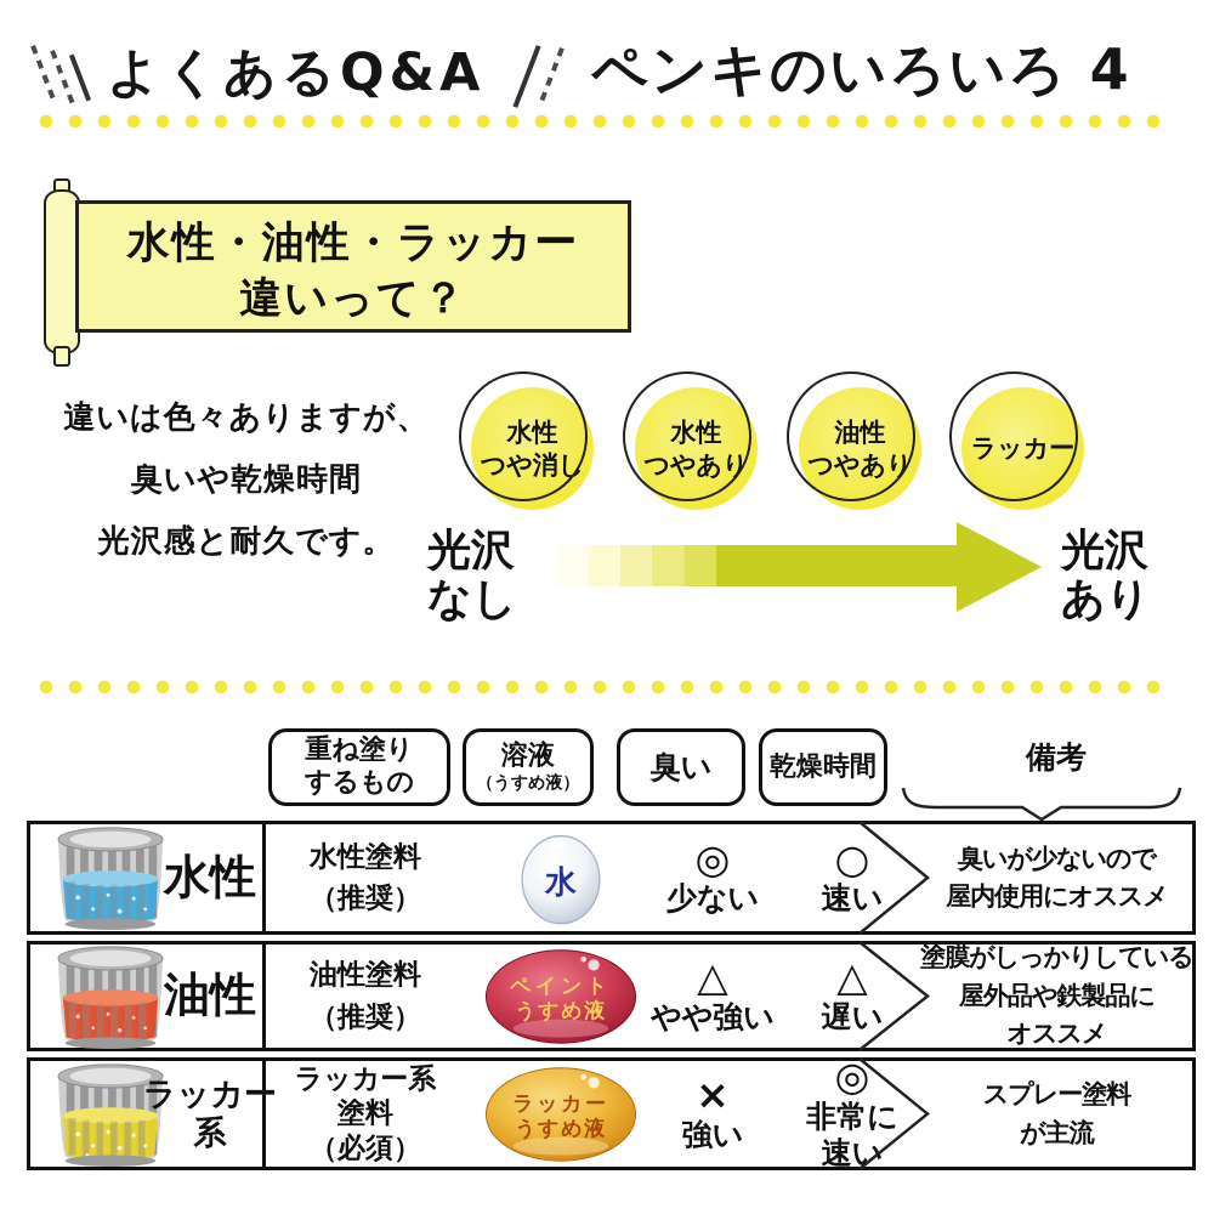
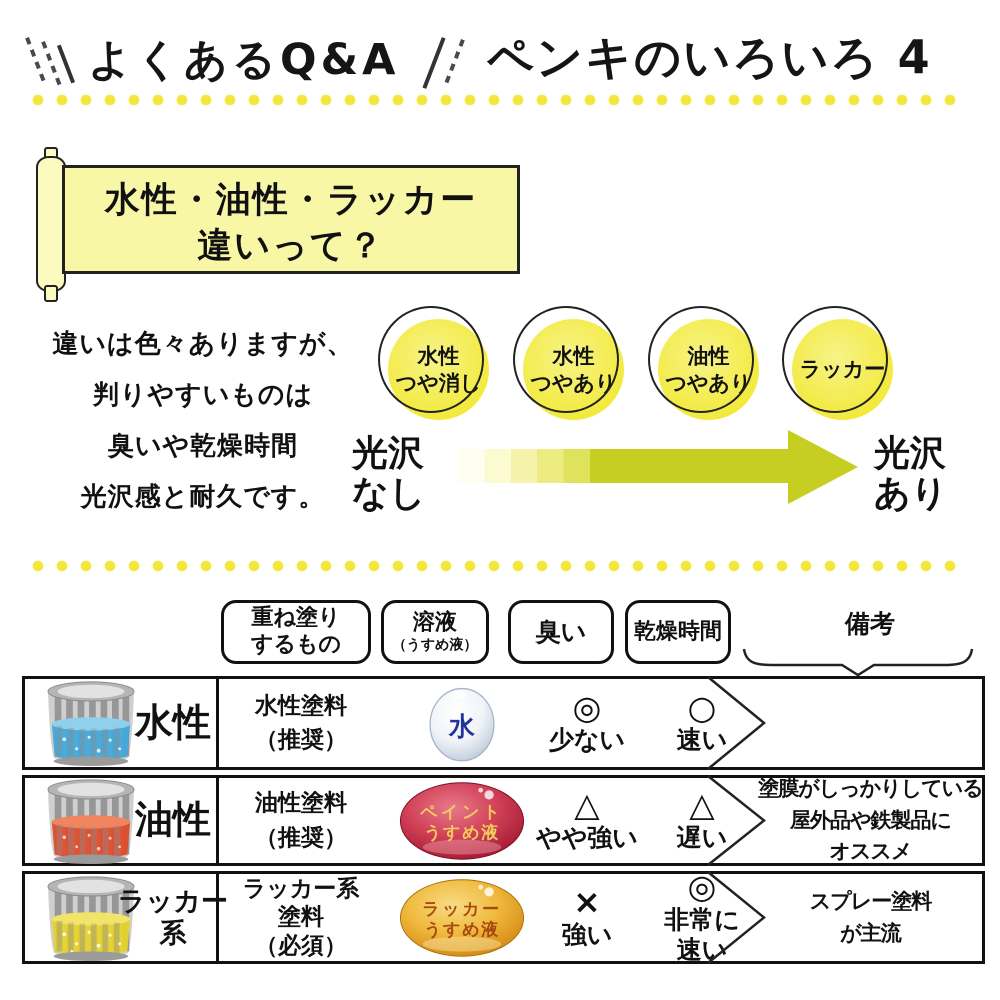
  よくあるQ&A
  ペンキのいろいろ 4
  水性・油性・ラッカー
  違いって？
  違いは色々ありますが、
+ 判りやすいものは
  臭いや乾燥時間
  光沢感と耐久です。
  水性
  つや消し
  水性
  つやあり
  油性
  つやあり
  ラッカー
  光沢
  なし
  光沢
  あり
  重ね塗り
  するもの
  溶液
  （うすめ液）
  臭い
  乾燥時間
  備考
  水性
  水性塗料
  （推奨）
  水
  ◎
  少ない
  ○
  速い
- 臭いが少ないので
- 屋内使用にオススメ
  油性
  油性塗料
  （推奨）
  ペイント
  うすめ液
  △
  やや強い
  △
  遅い
  塗膜がしっかりしている
  屋外品や鉄製品に
  オススメ
  ラッカー
  系
  ラッカー系
  塗料
  （必須）
  ラッカー
  うすめ液
  ×
  強い
  ◎
  非常に
  速い
  スプレー塗料
  が主流
